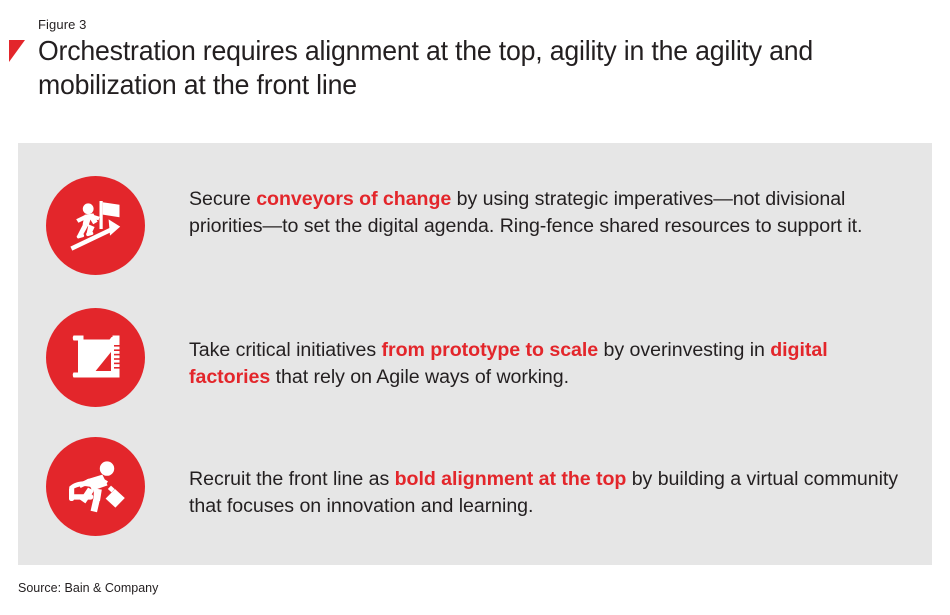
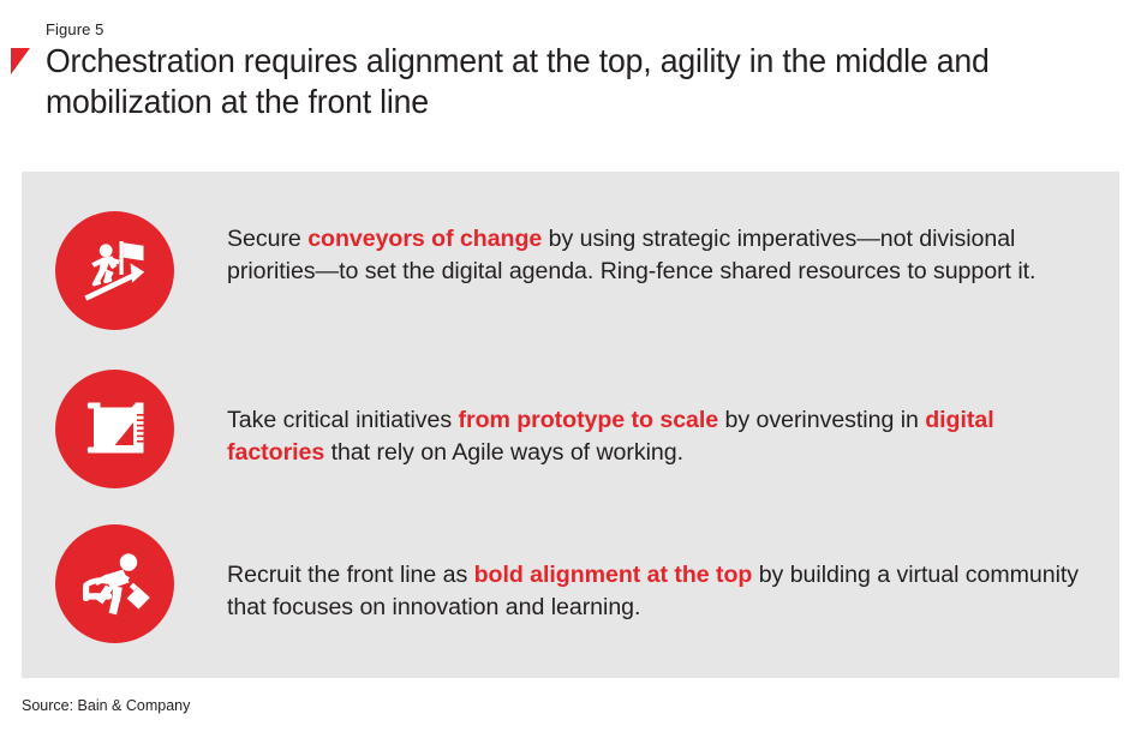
- Figure 3
+ Figure 5
- Orchestration requires alignment at the top, agility in the agility and mobilization at the front line
+ Orchestration requires alignment at the top, agility in the middle and mobilization at the front line
  Secure conveyors of change by using strategic imperatives—not divisional priorities—to set the digital agenda. Ring-fence shared resources to support it.
  Take critical initiatives from prototype to scale by overinvesting in digital factories that rely on Agile ways of working.
  Recruit the front line as bold alignment at the top by building a virtual community that focuses on innovation and learning.
  Source: Bain & Company
